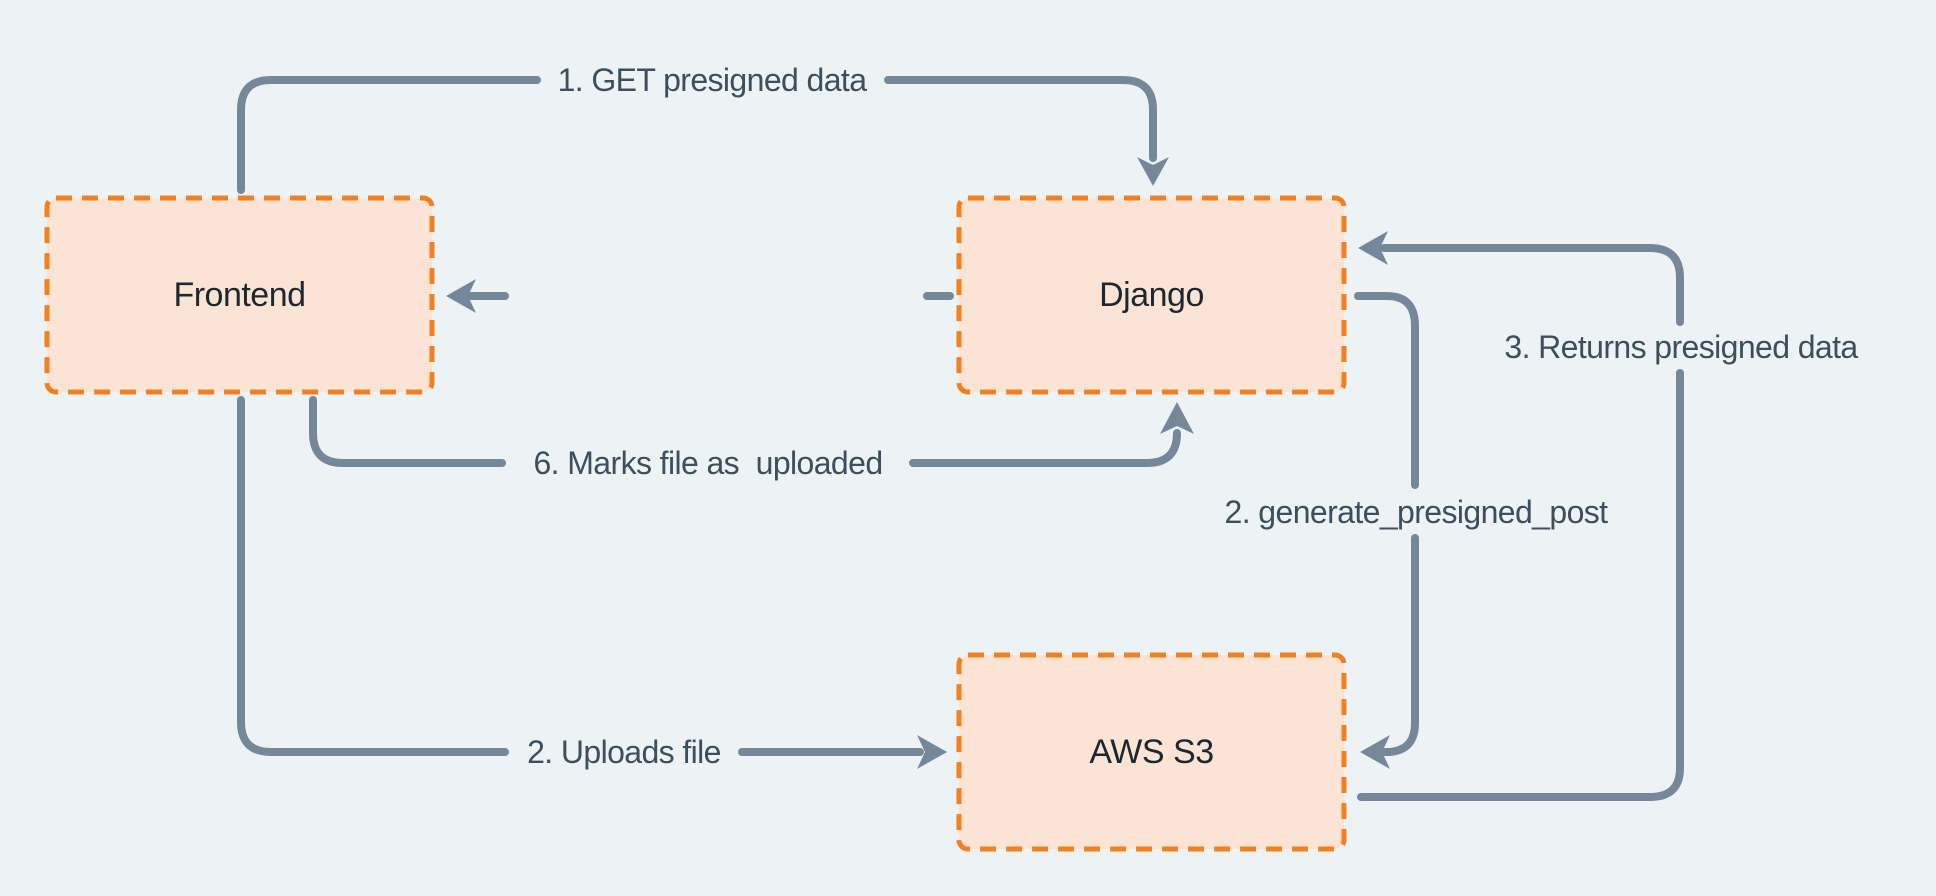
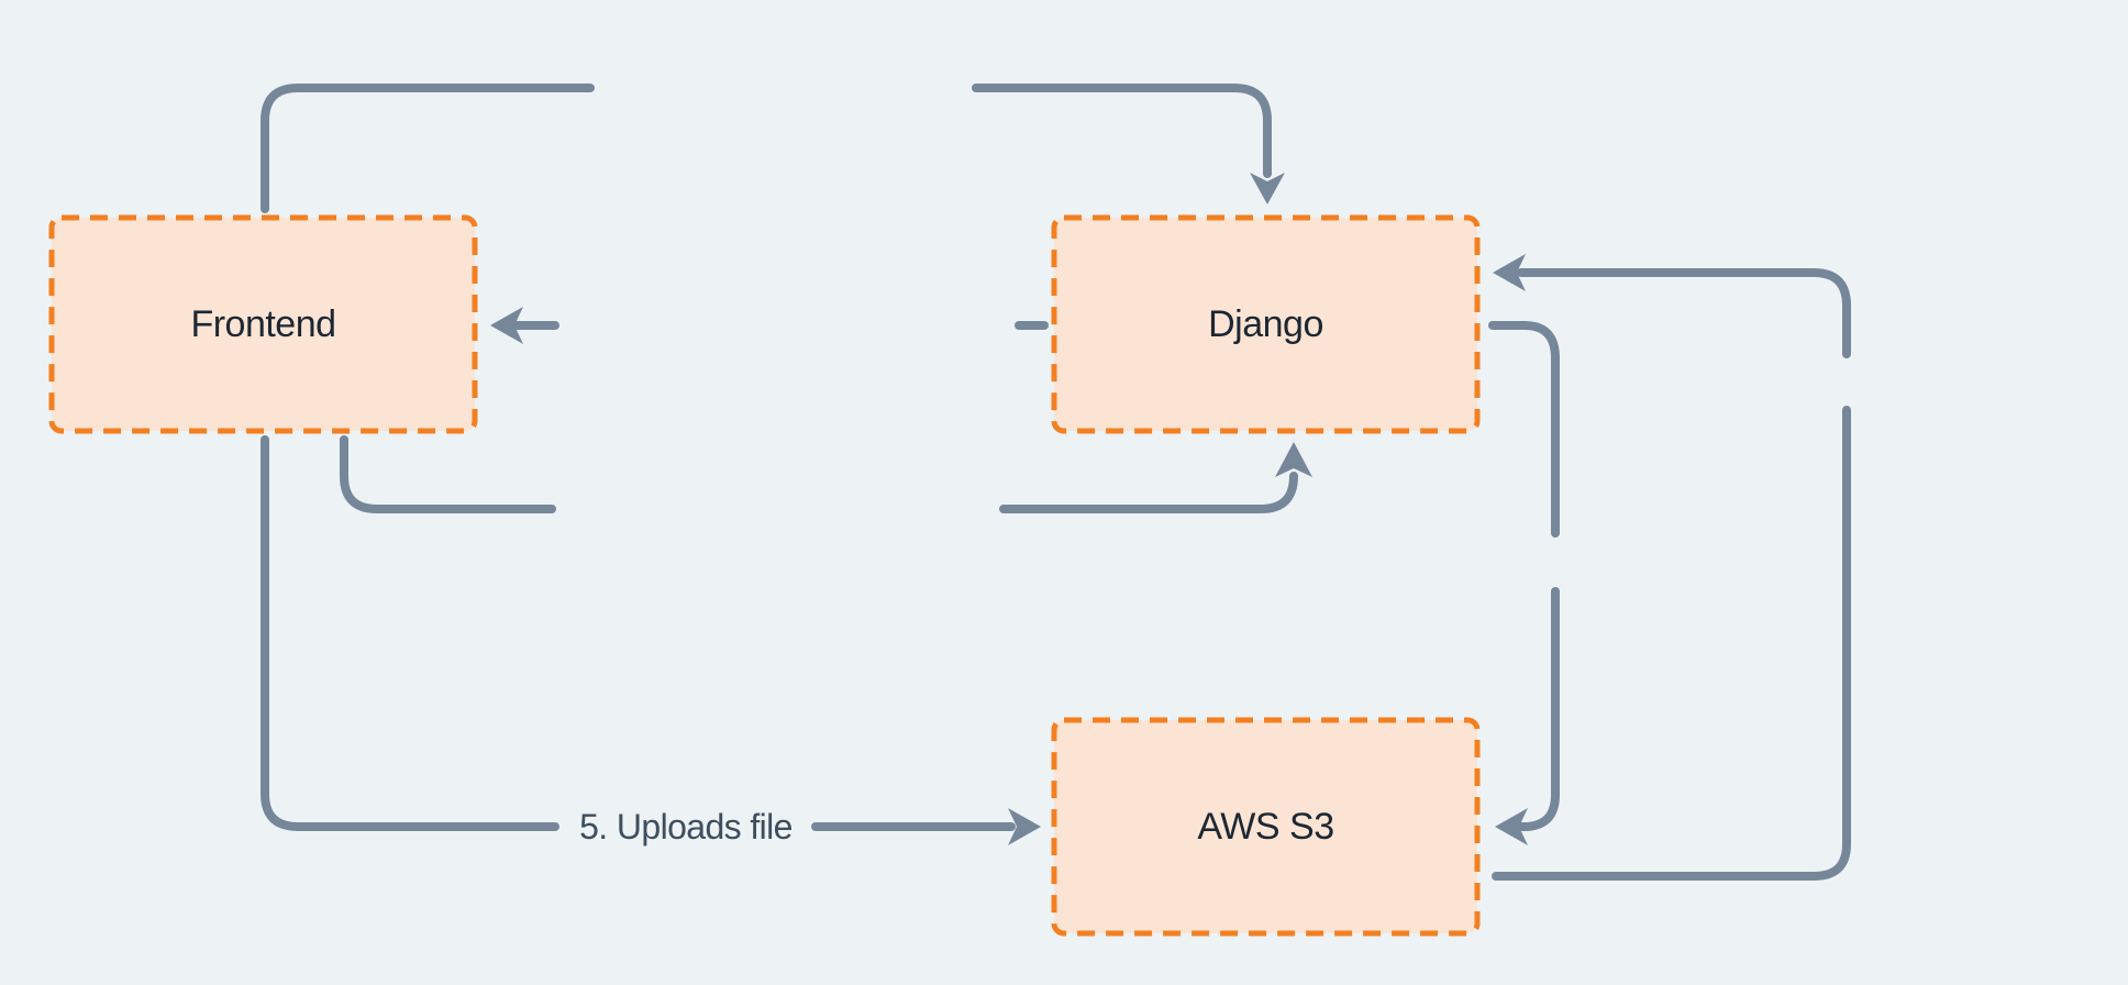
  Frontend
  Django
  AWS S3
- 1. GET presigned data
- 6. Marks file as uploaded
- 2. Uploads file
+ 5. Uploads file
- 2. generate_presigned_post
- 3. Returns presigned data
